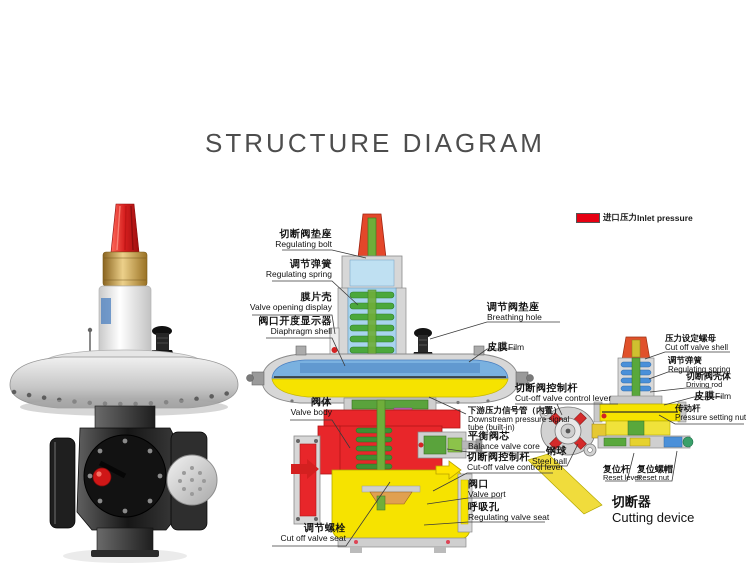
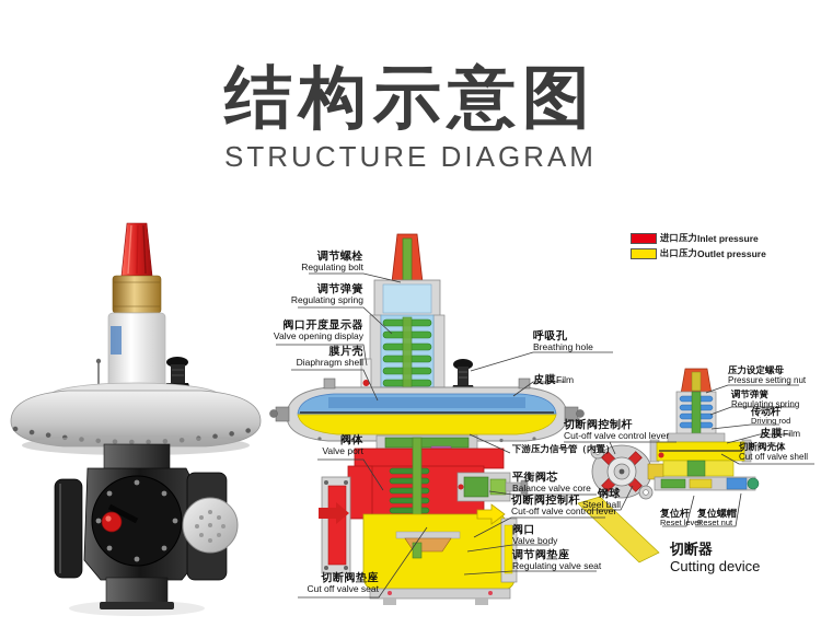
+ 结构示意图
  STRUCTURE DIAGRAM
  进口压力
  Inlet pressure
+ 出口压力
+ Outlet pressure
- 切断阀垫座
+ 调节螺栓
  Regulating bolt
  调节弹簧
  Regulating spring
- 膜片壳
+ 阀口开度显示器
  Valve opening display
- 阀口开度显示器
+ 膜片壳
  Diaphragm shell
  阀体
- Valve body
+ Valve port
- 调节螺栓
+ 切断阀垫座
  Cut off valve seat
- 调节阀垫座
+ 呼吸孔
  Breathing hole
  皮膜Film
  切断阀控制杆
  Cut-off valve control lever
  下游压力信号管（内置）
- Downstream pressure signal tube (built-in)
  平衡阀芯
  Balance valve core
  切断阀控制杆
  Cut-off valve control lever
  阀口
- Valve port
+ Valve body
- 呼吸孔
+ 调节阀垫座
  Regulating valve seat
  压力设定螺母
- Cut off valve shell
+ Pressure setting nut
  调节弹簧
  Regulating spring
- 切断阀壳体
+ 传动杆
  Driving rod
  皮膜Film
- 传动杆
+ 切断阀壳体
- Pressure setting nut
+ Cut off valve shell
  钢球
  Steel ball
  复位杆
  Reset lever
  复位螺帽
  Reset nut
  切断器
  Cutting device
